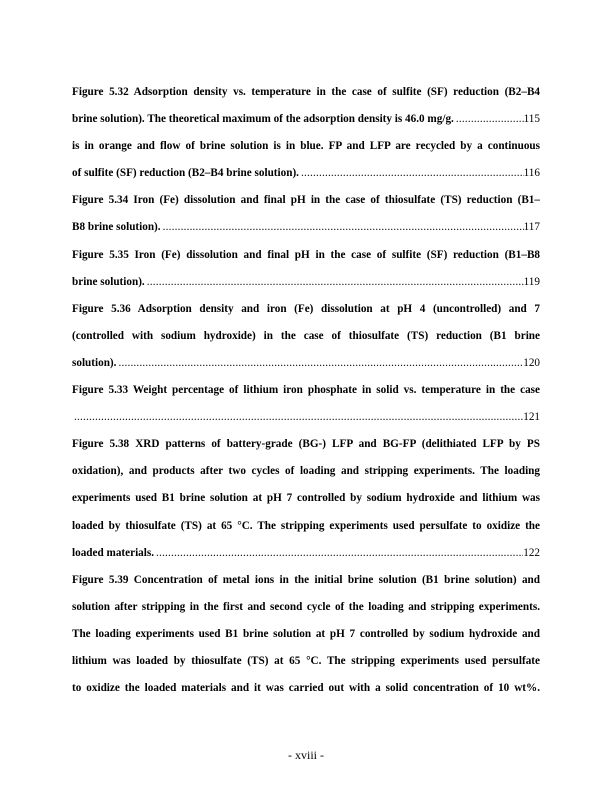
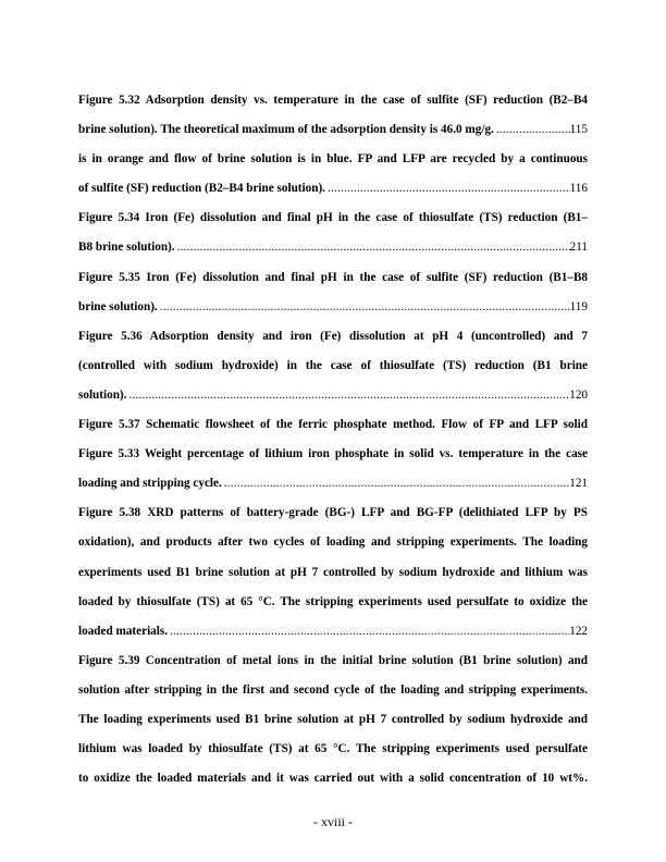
  Figure 5.32 Adsorption density vs. temperature in the case of sulfite (SF) reduction (B2–B4
  brine solution). The theoretical maximum of the adsorption density is 46.0 mg/g.
  115
  is in orange and flow of brine solution is in blue. FP and LFP are recycled by a continuous
  of sulfite (SF) reduction (B2–B4 brine solution).
  116
  Figure 5.34 Iron (Fe) dissolution and final pH in the case of thiosulfate (TS) reduction (B1–
  B8 brine solution).
- 117
+ 211
  Figure 5.35 Iron (Fe) dissolution and final pH in the case of sulfite (SF) reduction (B1–B8
  brine solution).
  119
  Figure 5.36 Adsorption density and iron (Fe) dissolution at pH 4 (uncontrolled) and 7
  (controlled with sodium hydroxide) in the case of thiosulfate (TS) reduction (B1 brine
  solution).
  120
+ Figure 5.37 Schematic flowsheet of the ferric phosphate method. Flow of FP and LFP solid
  Figure 5.33 Weight percentage of lithium iron phosphate in solid vs. temperature in the case
+ loading and stripping cycle.
  121
  Figure 5.38 XRD patterns of battery-grade (BG-) LFP and BG-FP (delithiated LFP by PS
  oxidation), and products after two cycles of loading and stripping experiments. The loading
  experiments used B1 brine solution at pH 7 controlled by sodium hydroxide and lithium was
  loaded by thiosulfate (TS) at 65 °C. The stripping experiments used persulfate to oxidize the
  loaded materials.
  122
  Figure 5.39 Concentration of metal ions in the initial brine solution (B1 brine solution) and
  solution after stripping in the first and second cycle of the loading and stripping experiments.
  The loading experiments used B1 brine solution at pH 7 controlled by sodium hydroxide and
  lithium was loaded by thiosulfate (TS) at 65 °C. The stripping experiments used persulfate
  to oxidize the loaded materials and it was carried out with a solid concentration of 10 wt%.
  - xviii -
